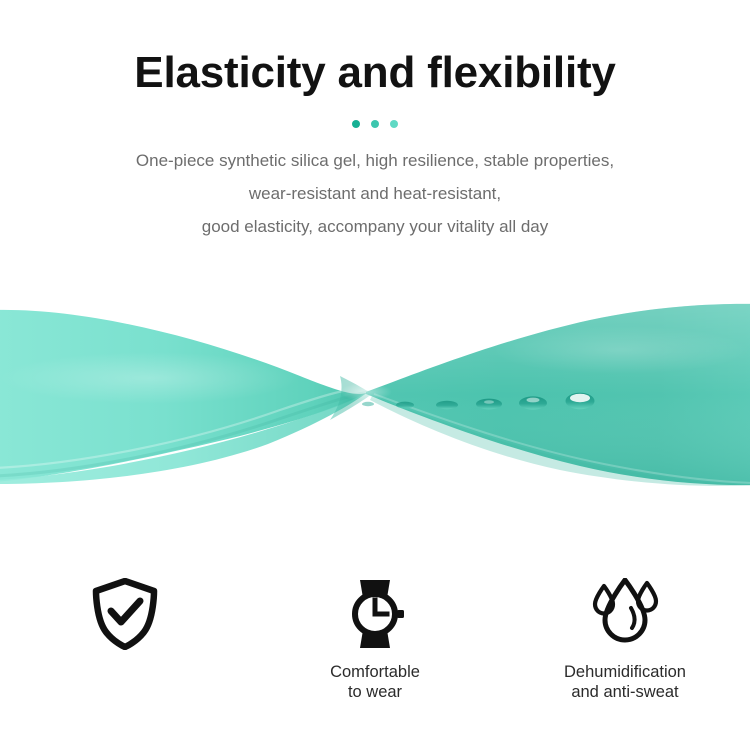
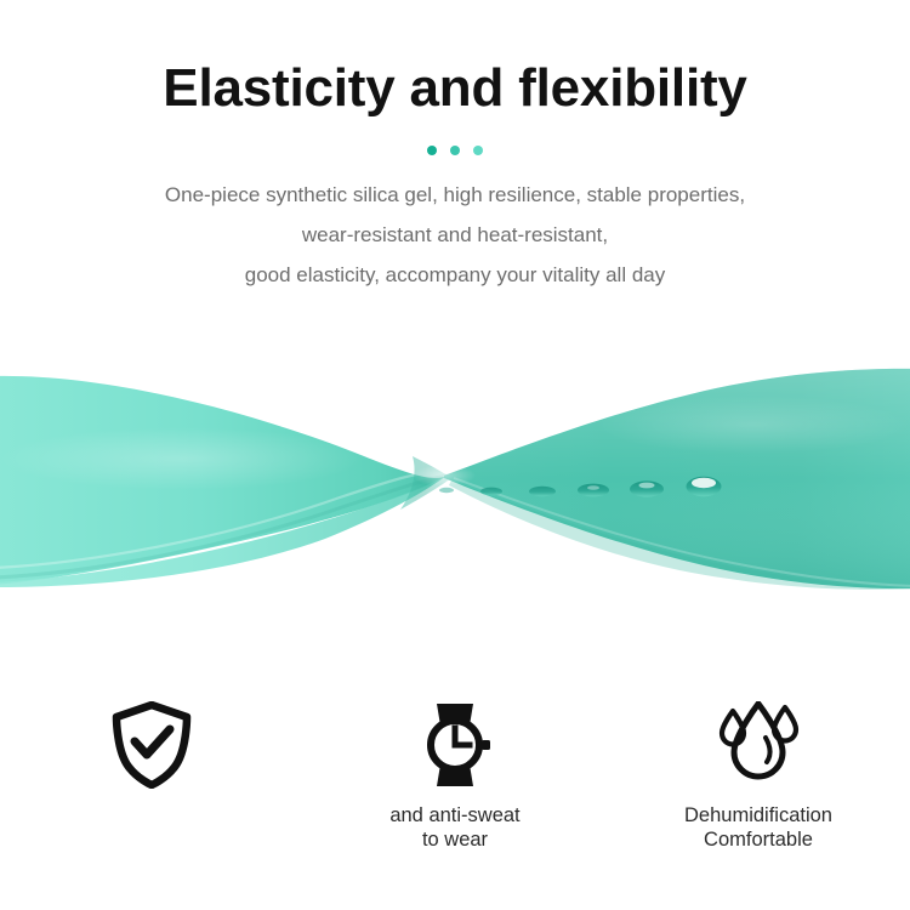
  Elasticity and flexibility
  One-piece synthetic silica gel, high resilience, stable properties,
  wear-resistant and heat-resistant,
  good elasticity, accompany your vitality all day
- Comfortable
+ and anti-sweat
  to wear
  Dehumidification
- and anti-sweat
+ Comfortable
